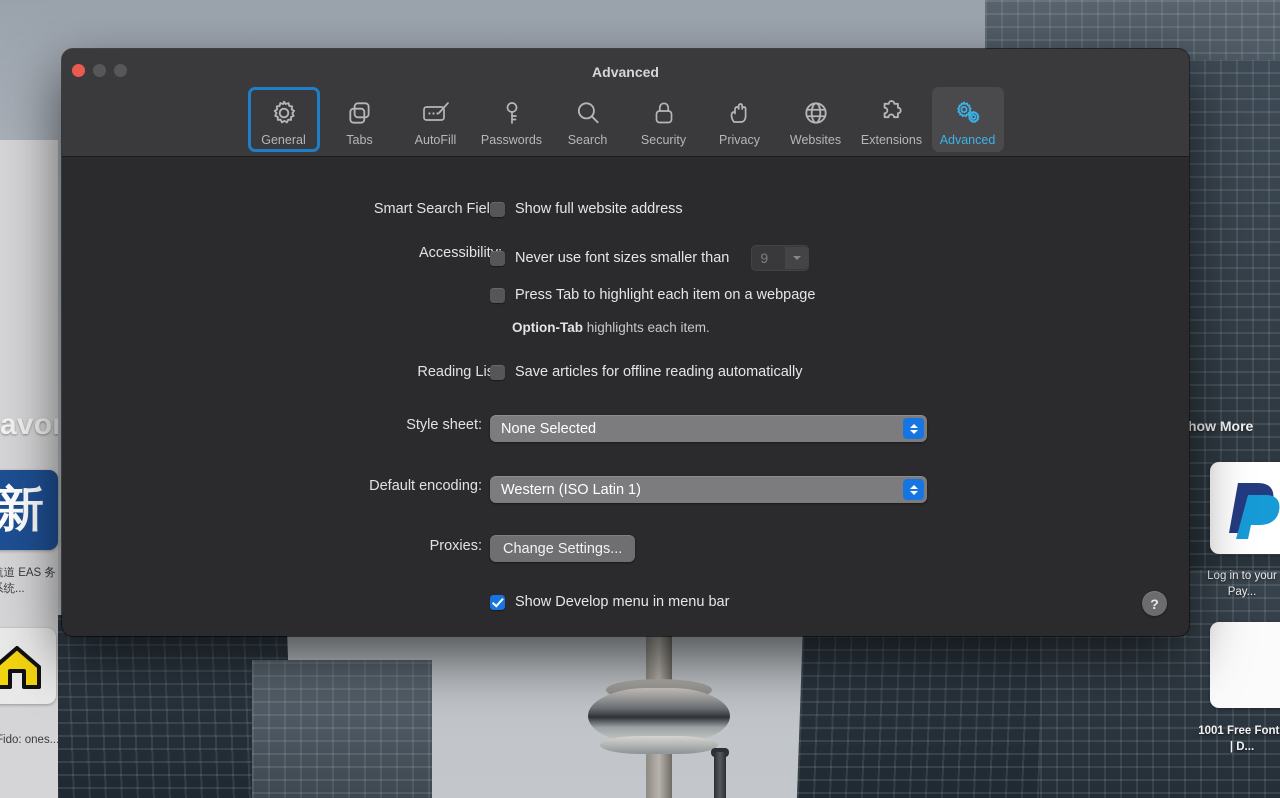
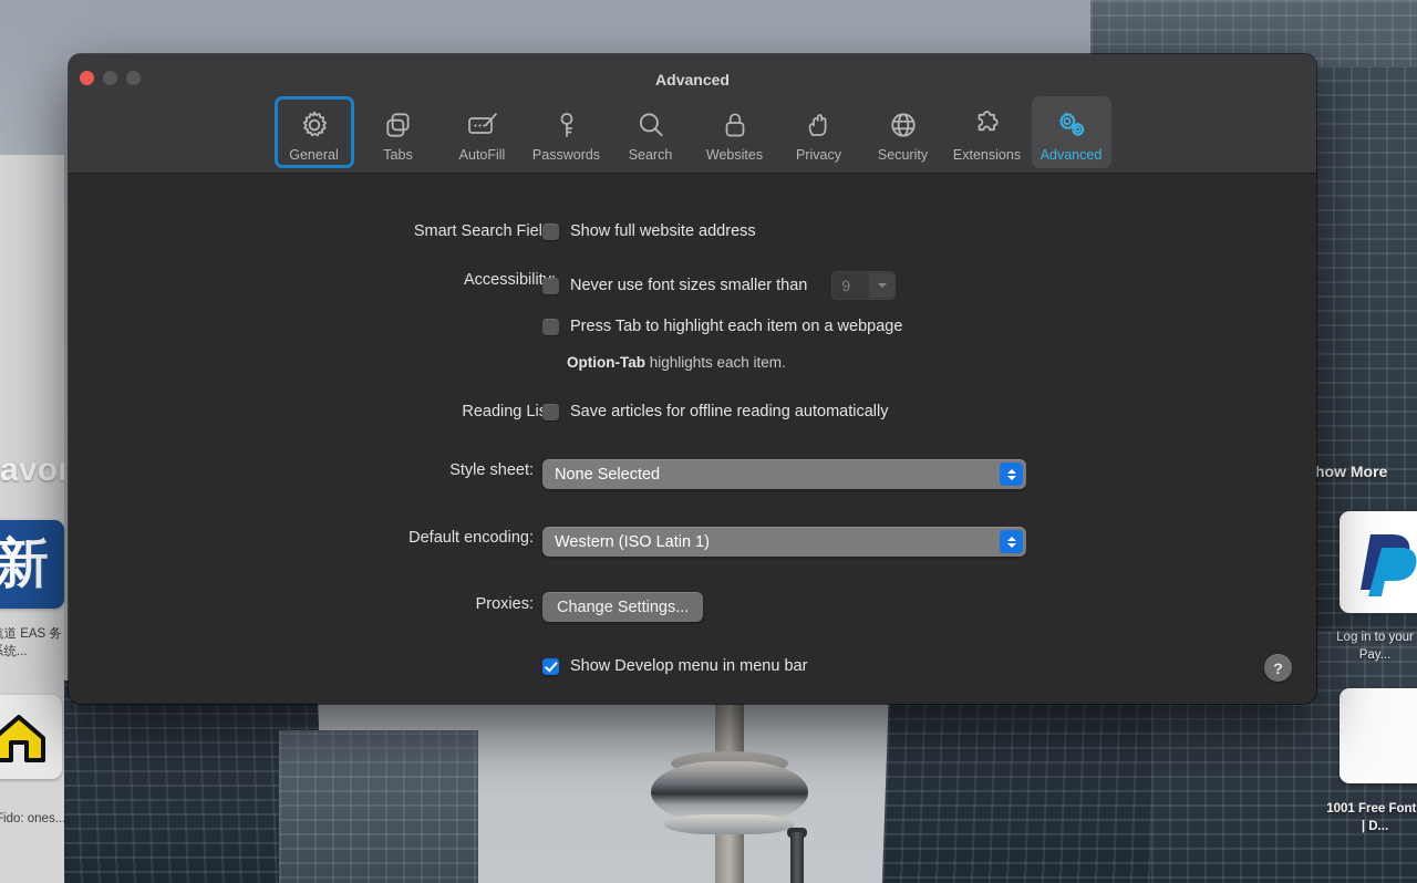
  新
  道 EAS 务统...
  ido: ones...
  how More
  Log in to your Pay...
  1001 Free Font | D...
  Advanced
  General
  Tabs
  AutoFill
  Passwords
  Search
- Security
+ Websites
  Privacy
- Websites
+ Security
  Extensions
  Advanced
  Smart Search Fiel
  Show full website address
  Accessibilit
  Never use font sizes smaller than
  9
  Press Tab to highlight each item on a webpage
  Option-Tab highlights each item.
  Reading Li
  Save articles for offline reading automatically
  Style sheet:
  None Selected
  Default encoding:
  Western (ISO Latin 1)
  Proxies:
  Change Settings...
  Show Develop menu in menu bar
  ?
